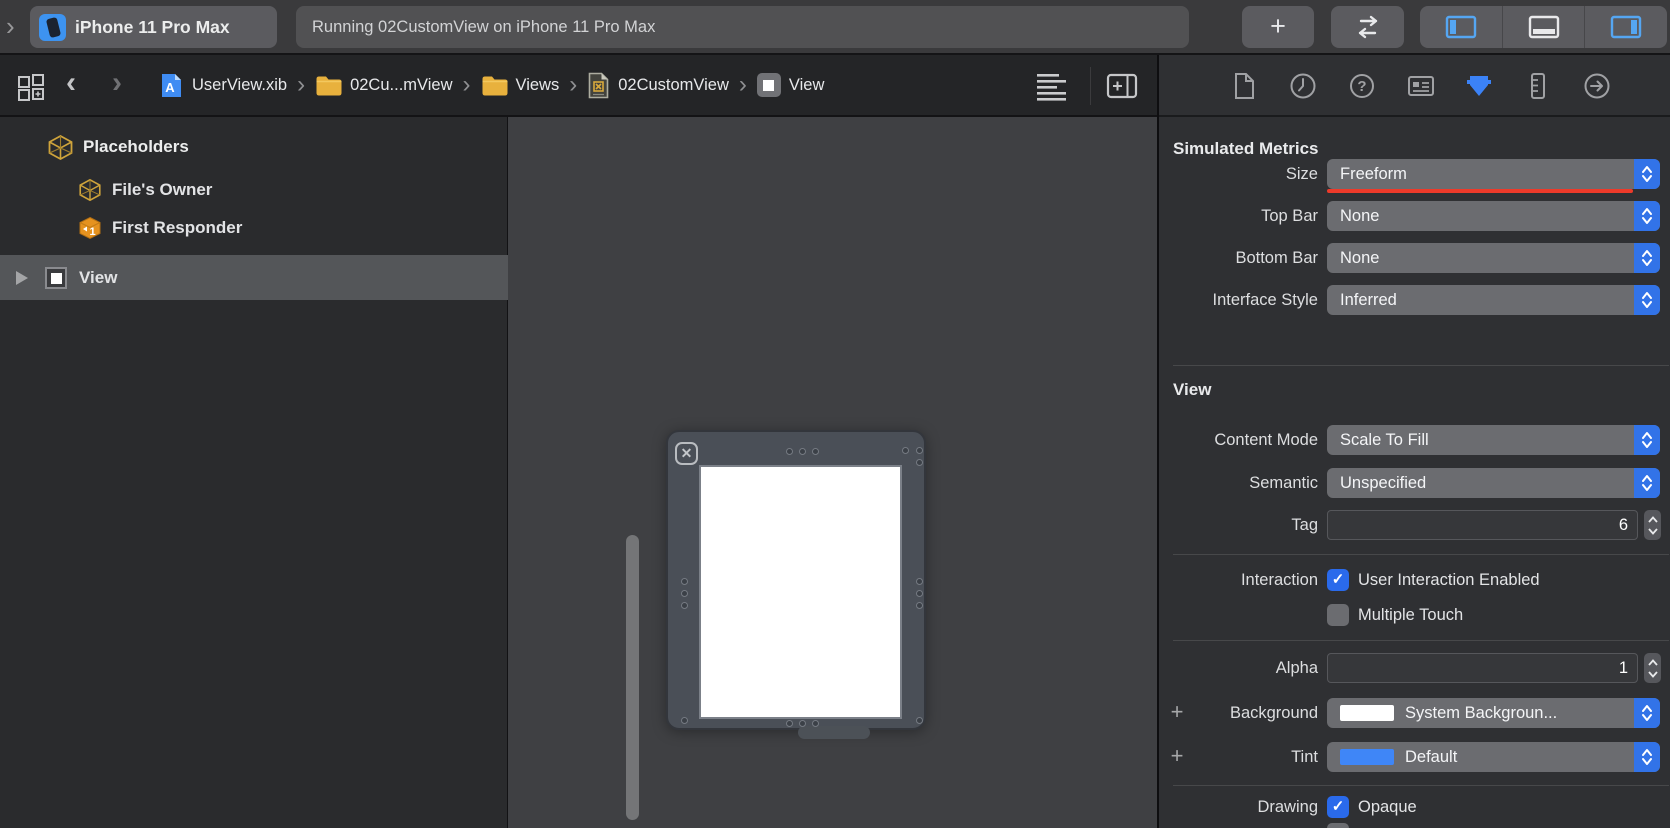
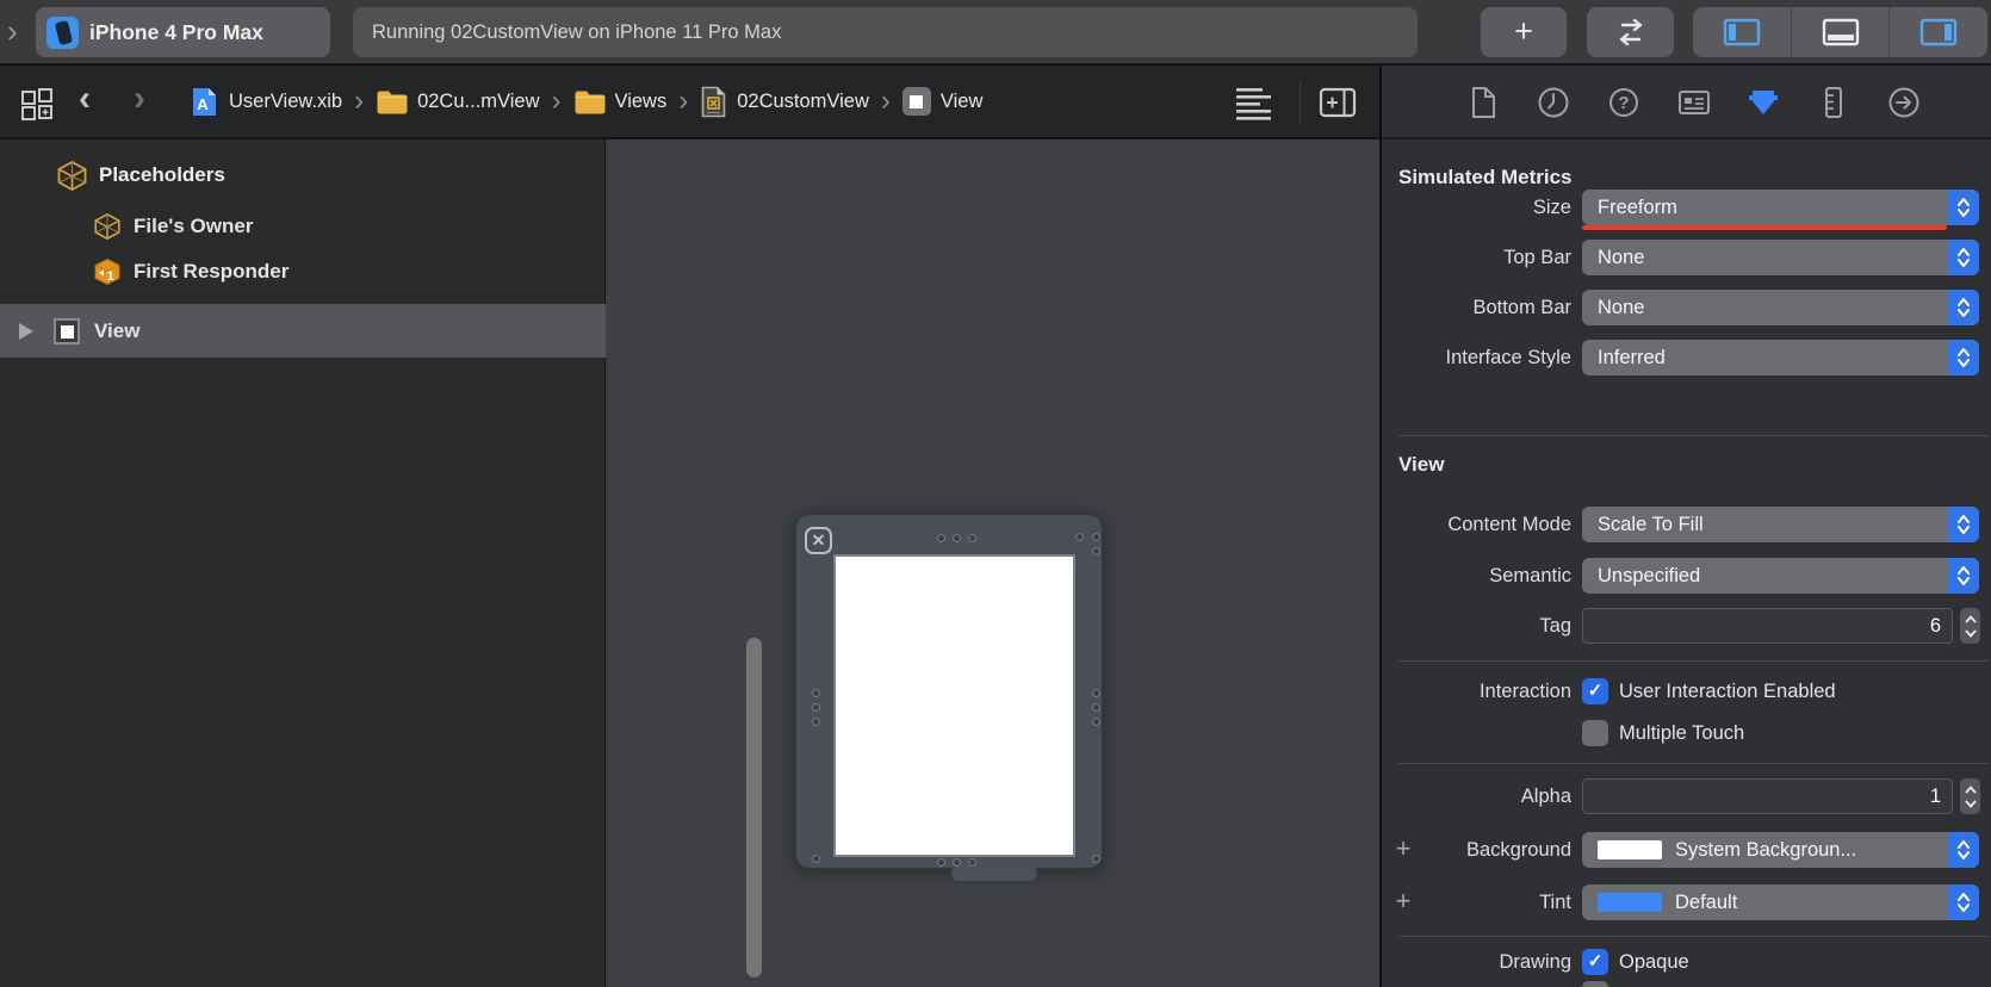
  ›
- iPhone 11 Pro Max
+ iPhone 4 Pro Max
  Running 02CustomView on iPhone 11 Pro Max
  +
  ‹
  ›
  A
  UserView.xib
  ›
  02Cu...mView
  ›
  Views
  ›
  02CustomView
  ›
  View
  Placeholders
  File's Owner
  1
  First Responder
  View
  ✕
  ?
  Simulated Metrics
  Size
  Freeform
  Top Bar
  None
  Bottom Bar
  None
  Interface Style
  Inferred
  View
  Content Mode
  Scale To Fill
  Semantic
  Unspecified
  Tag
  6
  Interaction
  ✓
  User Interaction Enabled
  Multiple Touch
  Alpha
  1
  +
  Background
  System Backgroun...
  +
  Tint
  Default
  Drawing
  ✓
  Opaque
